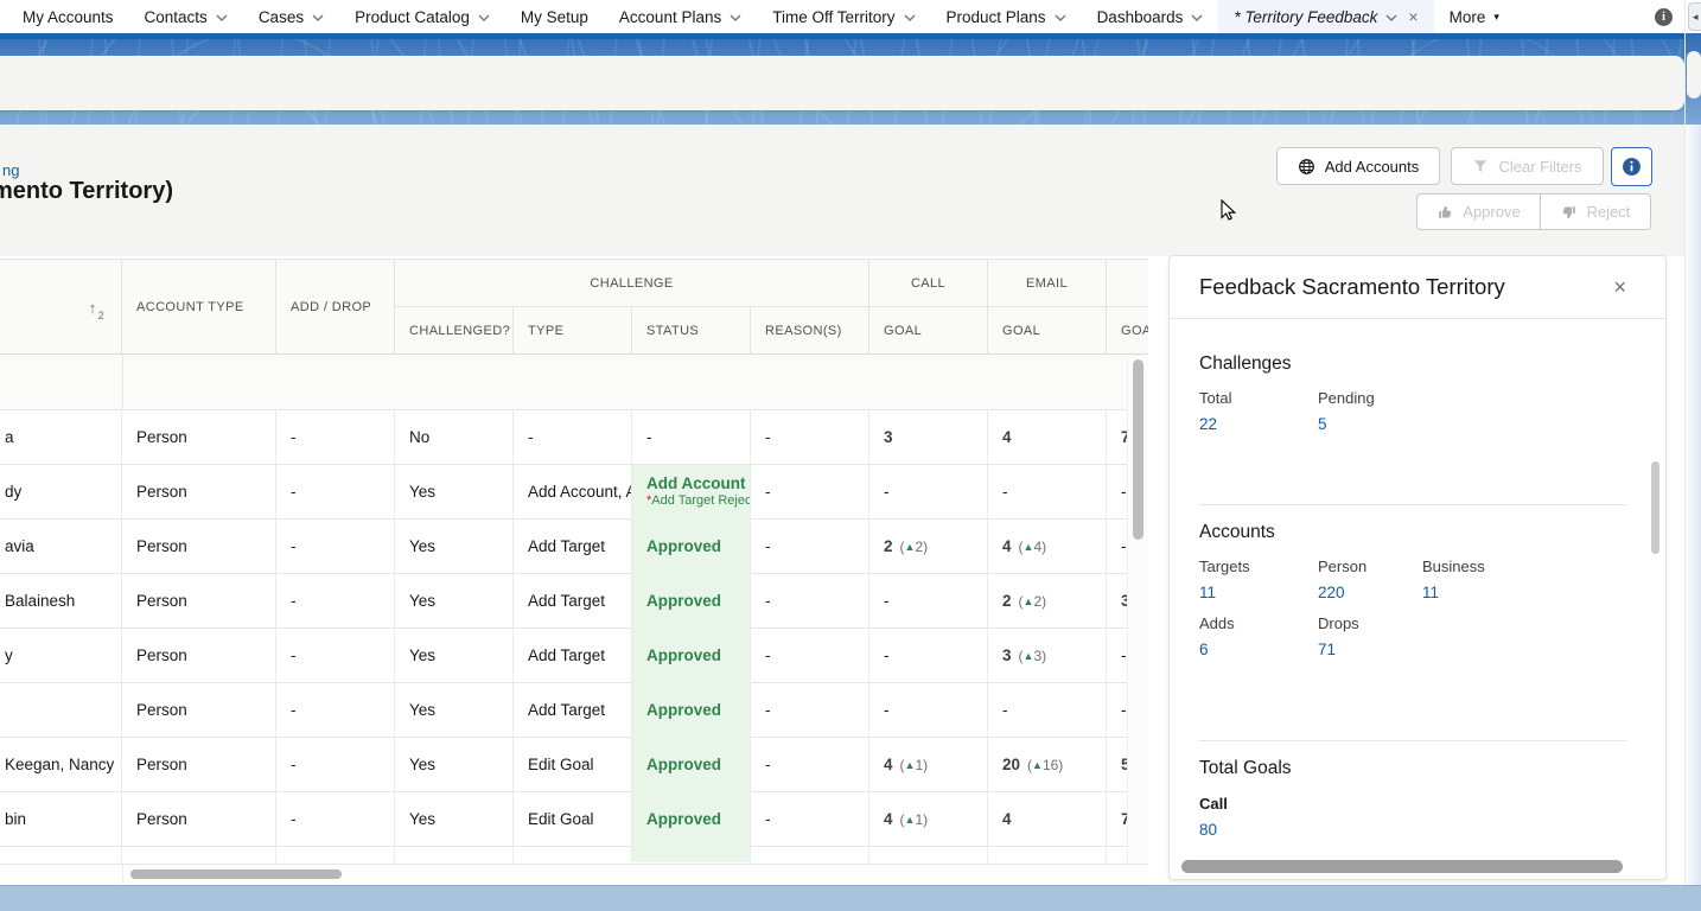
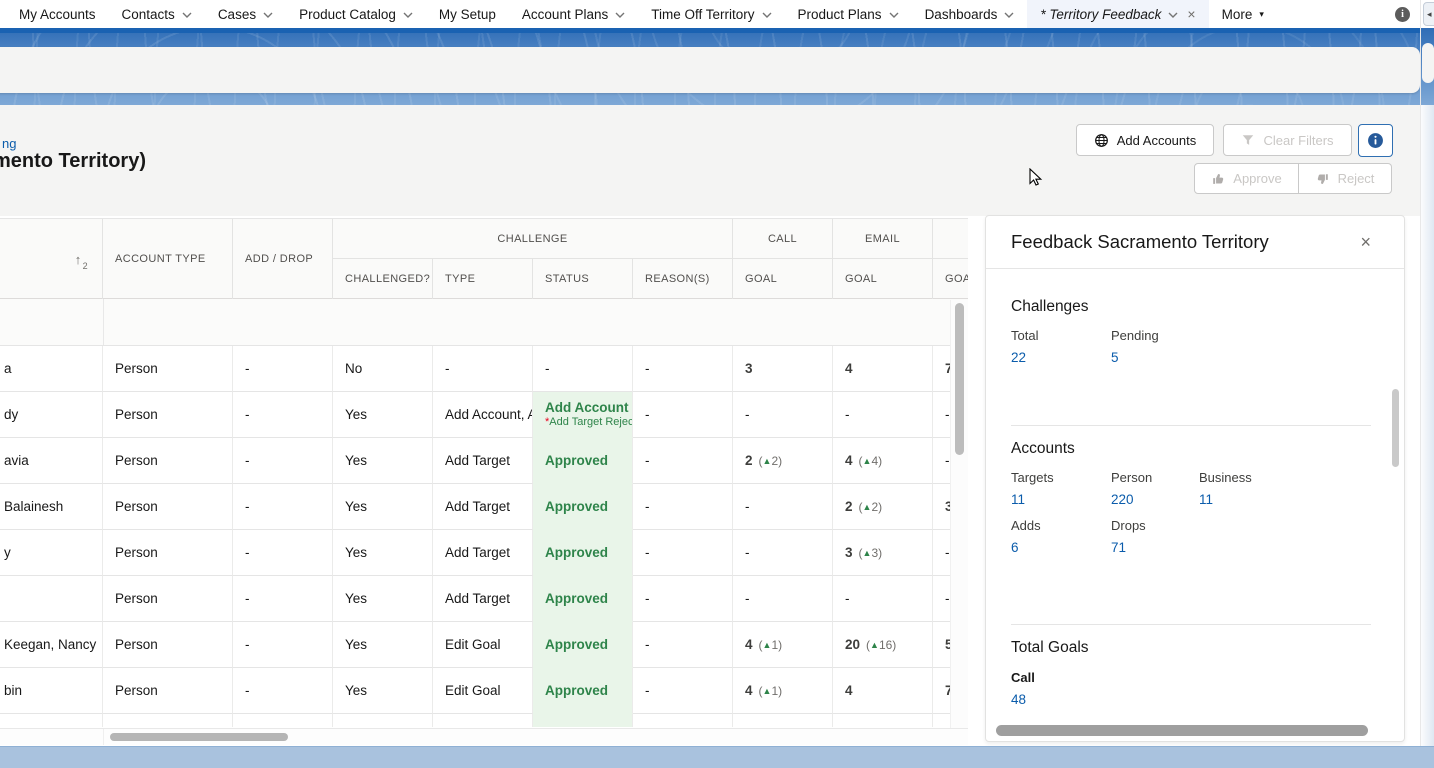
  My Accounts
  Contacts
  Cases
  Product Catalog
  My Setup
  Account Plans
  Time Off Territory
  Product Plans
  Dashboards
  * Territory Feedback
  ×
  More
  ▾
  i
  ng
  mento Territory)
  Add Accounts
  Clear Filters
  Approve
  Reject
  ↑
  2
  ACCOUNT TYPE
  ADD / DROP
  CHALLENGE
  CALL
  EMAIL
  CHALLENGED?
  TYPE
  STATUS
  REASON(S)
  GOAL
  GOAL
  GOA
  a
  Person
  -
  No
  -
  -
  -
  3
  4
  7
  dy
  Person
  -
  Yes
  Add Account,
  Add Account
  *Add Target Rejec
  -
  -
  -
  -
  avia
  Person
  -
  Yes
  Add Target
  Approved
  -
  2
  (▲2)
  4
  (▲4)
  -
  Balainesh
  Person
  -
  Yes
  Add Target
  Approved
  -
  -
  2
  (▲2)
  3
  y
  Person
  -
  Yes
  Add Target
  Approved
  -
  -
  3
  (▲3)
  -
  Person
  -
  Yes
  Add Target
  Approved
  -
  -
  -
  -
  Keegan, Nancy
  Person
  -
  Yes
  Edit Goal
  Approved
  -
  4
  (▲1)
  20
  (▲16)
  5
  bin
  Person
  -
  Yes
  Edit Goal
  Approved
  -
  4
  (▲1)
  4
  7
  Feedback Sacramento Territory
  ×
  Challenges
  Total
  22
  Pending
  5
  Accounts
  Targets
  11
  Person
  220
  Business
  11
  Adds
  6
  Drops
  71
  Total Goals
  Call
- 80
+ 48
  ◂
